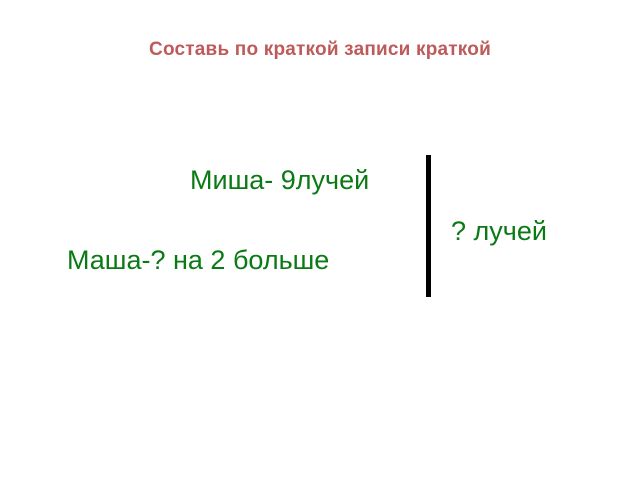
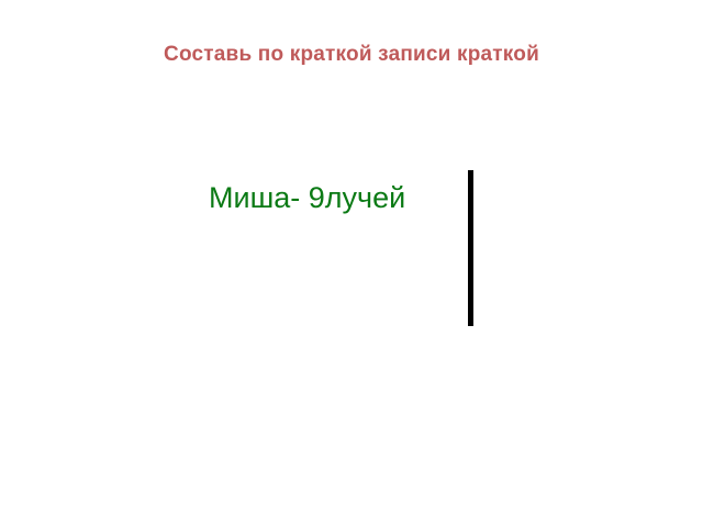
  Составь по краткой записи краткой
  Миша- 9лучей
- Маша-? на 2 больше
- ? лучей
